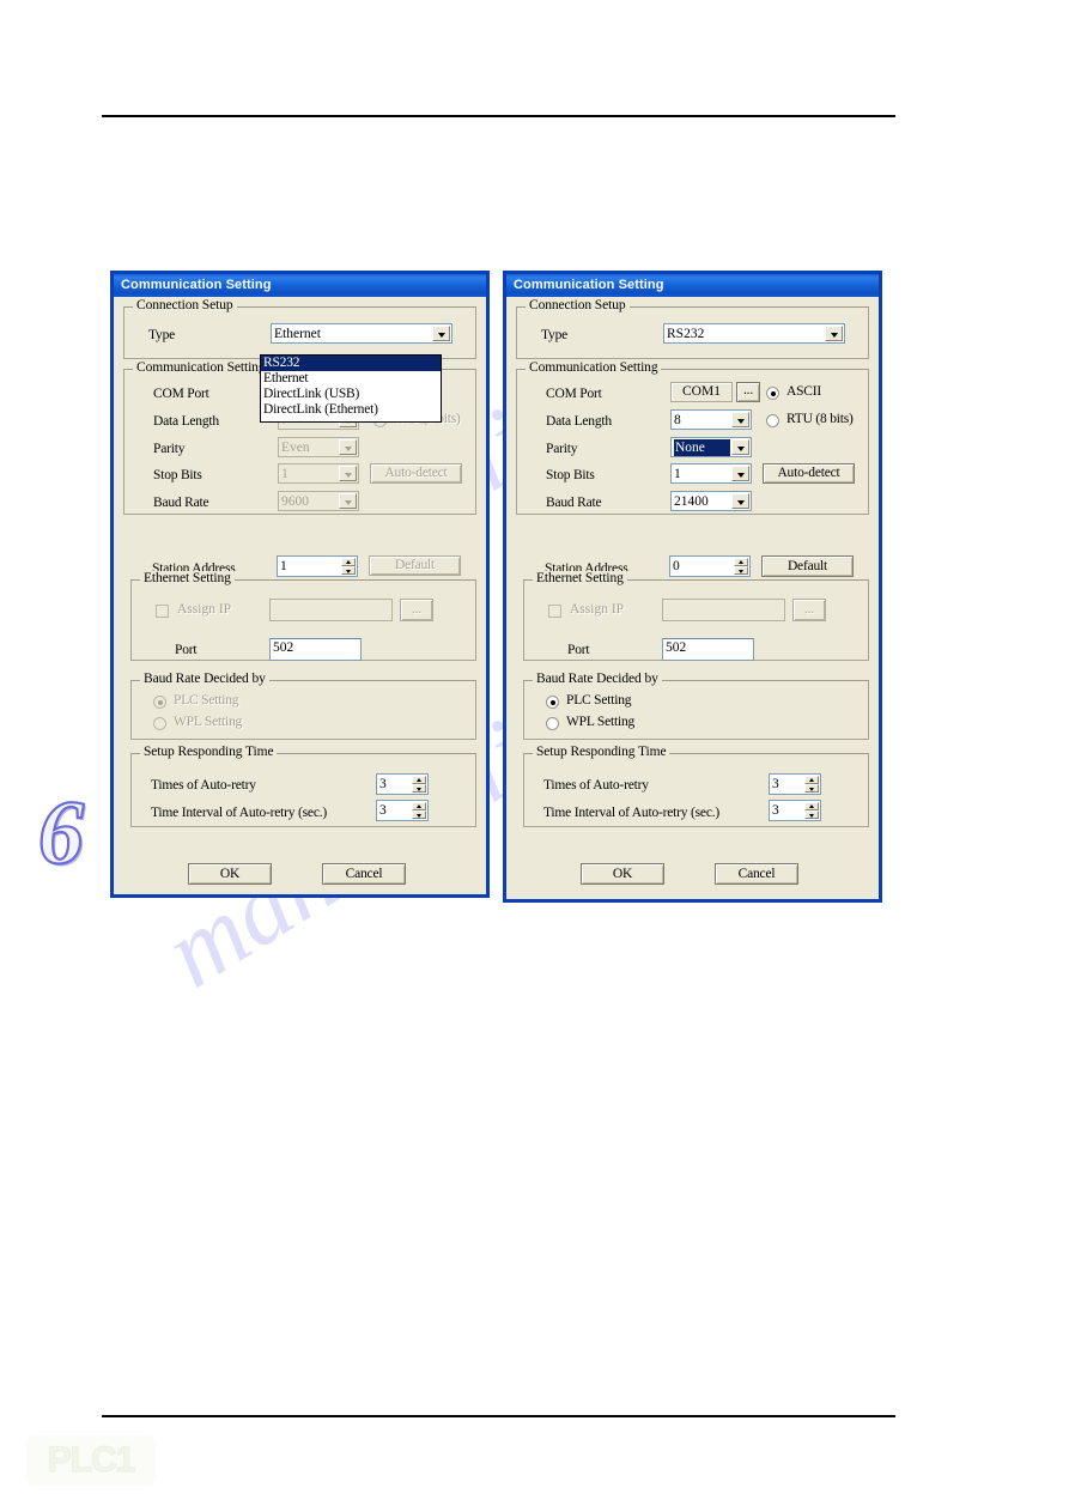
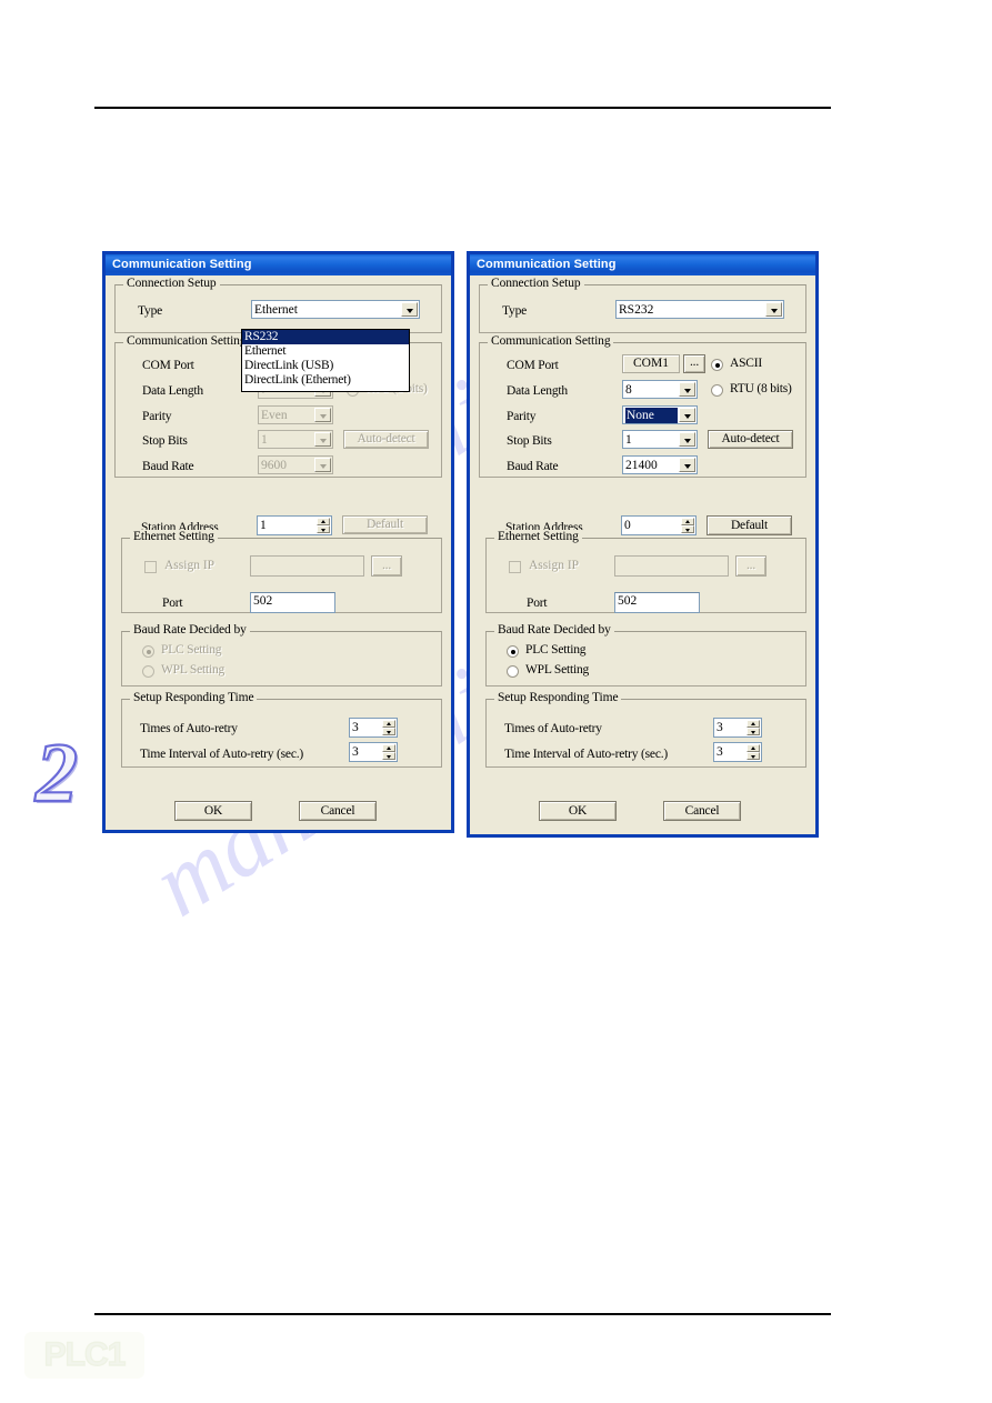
- 6
+ 2
  Communication Setting
  Connection Setup
  Type
  Ethernet
  Communication Settin
  COM Port
  Data Length
  Parity
  Even
  Stop Bits
  1
  Baud Rate
  9600
  Auto-detect
  Station Address
  1
  Default
  Ethernet Setting
  Assign IP
  ...
  Port
  502
  Baud Rate Decided by
  PLC Setting
  WPL Setting
  Setup Responding Time
  Times of Auto-retry
  3
  Time Interval of Auto-retry (sec.)
  3
  OK
  Cancel
  RS232
  Ethernet
  DirectLink (USB)
  DirectLink (Ethernet)
  Communication Setting
  Connection Setup
  Type
  RS232
  Communication Setting
  COM Port
  COM1
  ...
  Data Length
  8
  Parity
  None
  Stop Bits
  1
  Baud Rate
  21400
  ASCII
  RTU (8 bits)
  Auto-detect
  Station Address
  0
  Default
  Ethernet Setting
  Assign IP
  ...
  Port
  502
  Baud Rate Decided by
  PLC Setting
  WPL Setting
  Setup Responding Time
  Times of Auto-retry
  3
  Time Interval of Auto-retry (sec.)
  3
  OK
  Cancel
